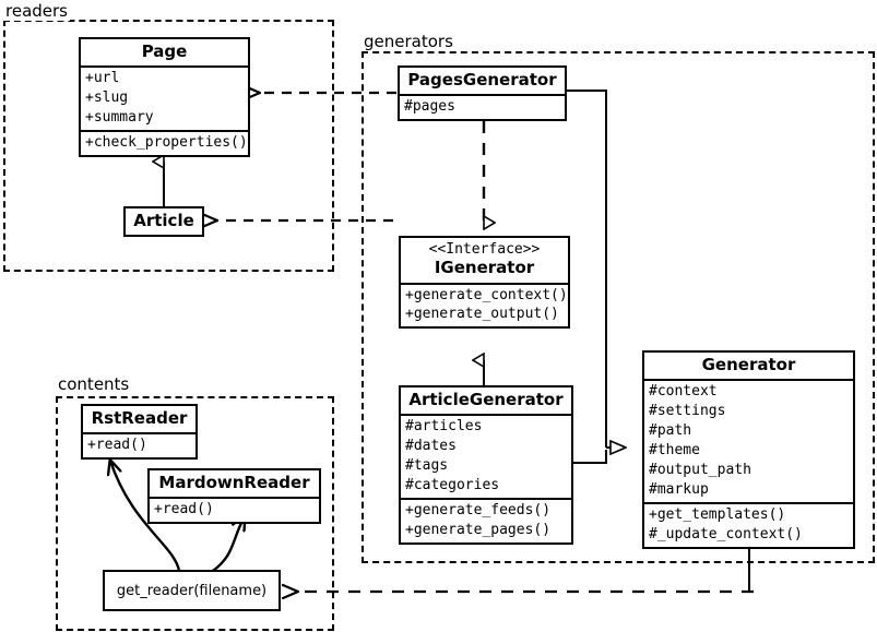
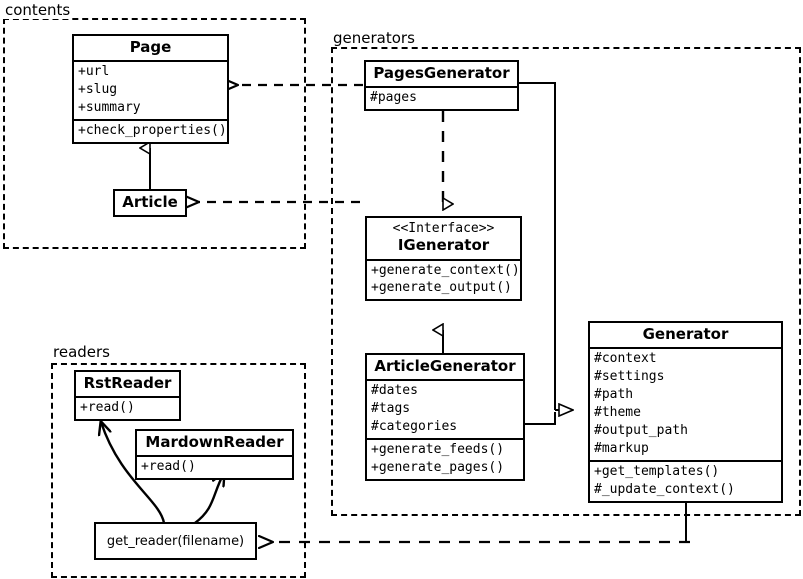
- readers
+ contents
  generators
- contents
+ readers
  Page
  +url
  +slug
  +summary
  +check_properties()
  Article
  PagesGenerator
  #pages
  <<Interface>>
  IGenerator
  +generate_context()
  +generate_output()
  ArticleGenerator
- #articles
  #dates
  #tags
  #categories
  +generate_feeds()
  +generate_pages()
  Generator
  #context
  #settings
  #path
  #theme
  #output_path
  #markup
  +get_templates()
  #_update_context()
  RstReader
  +read()
  MardownReader
  +read()
  get_reader(filename)
